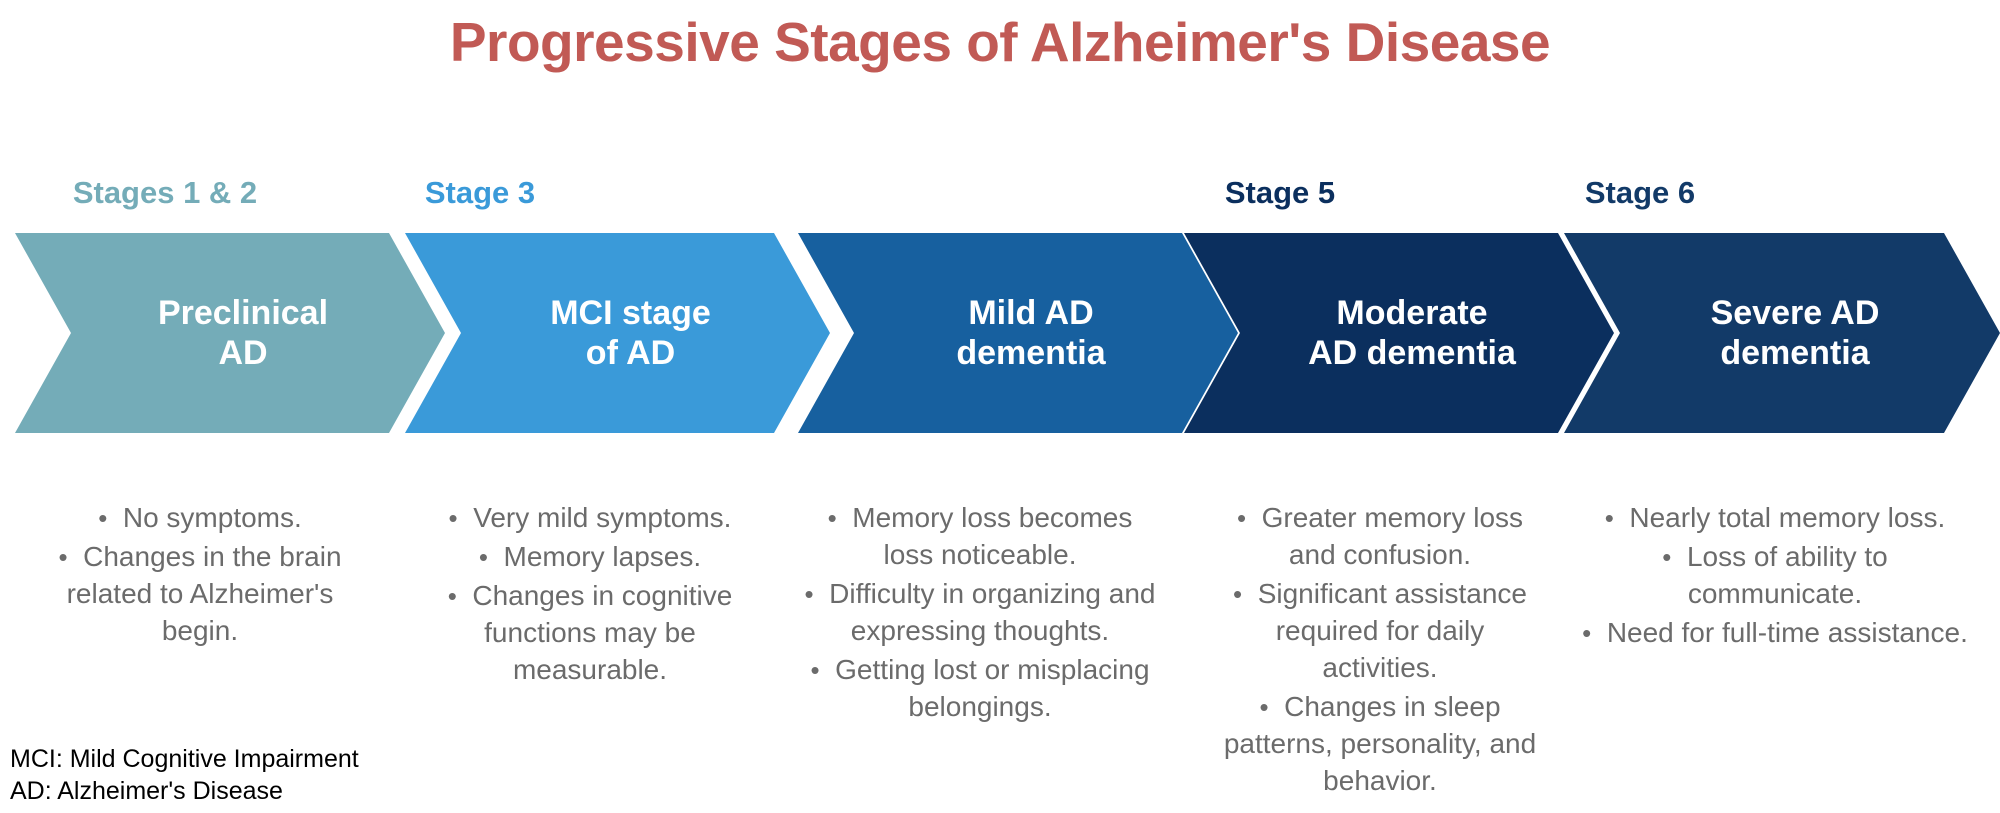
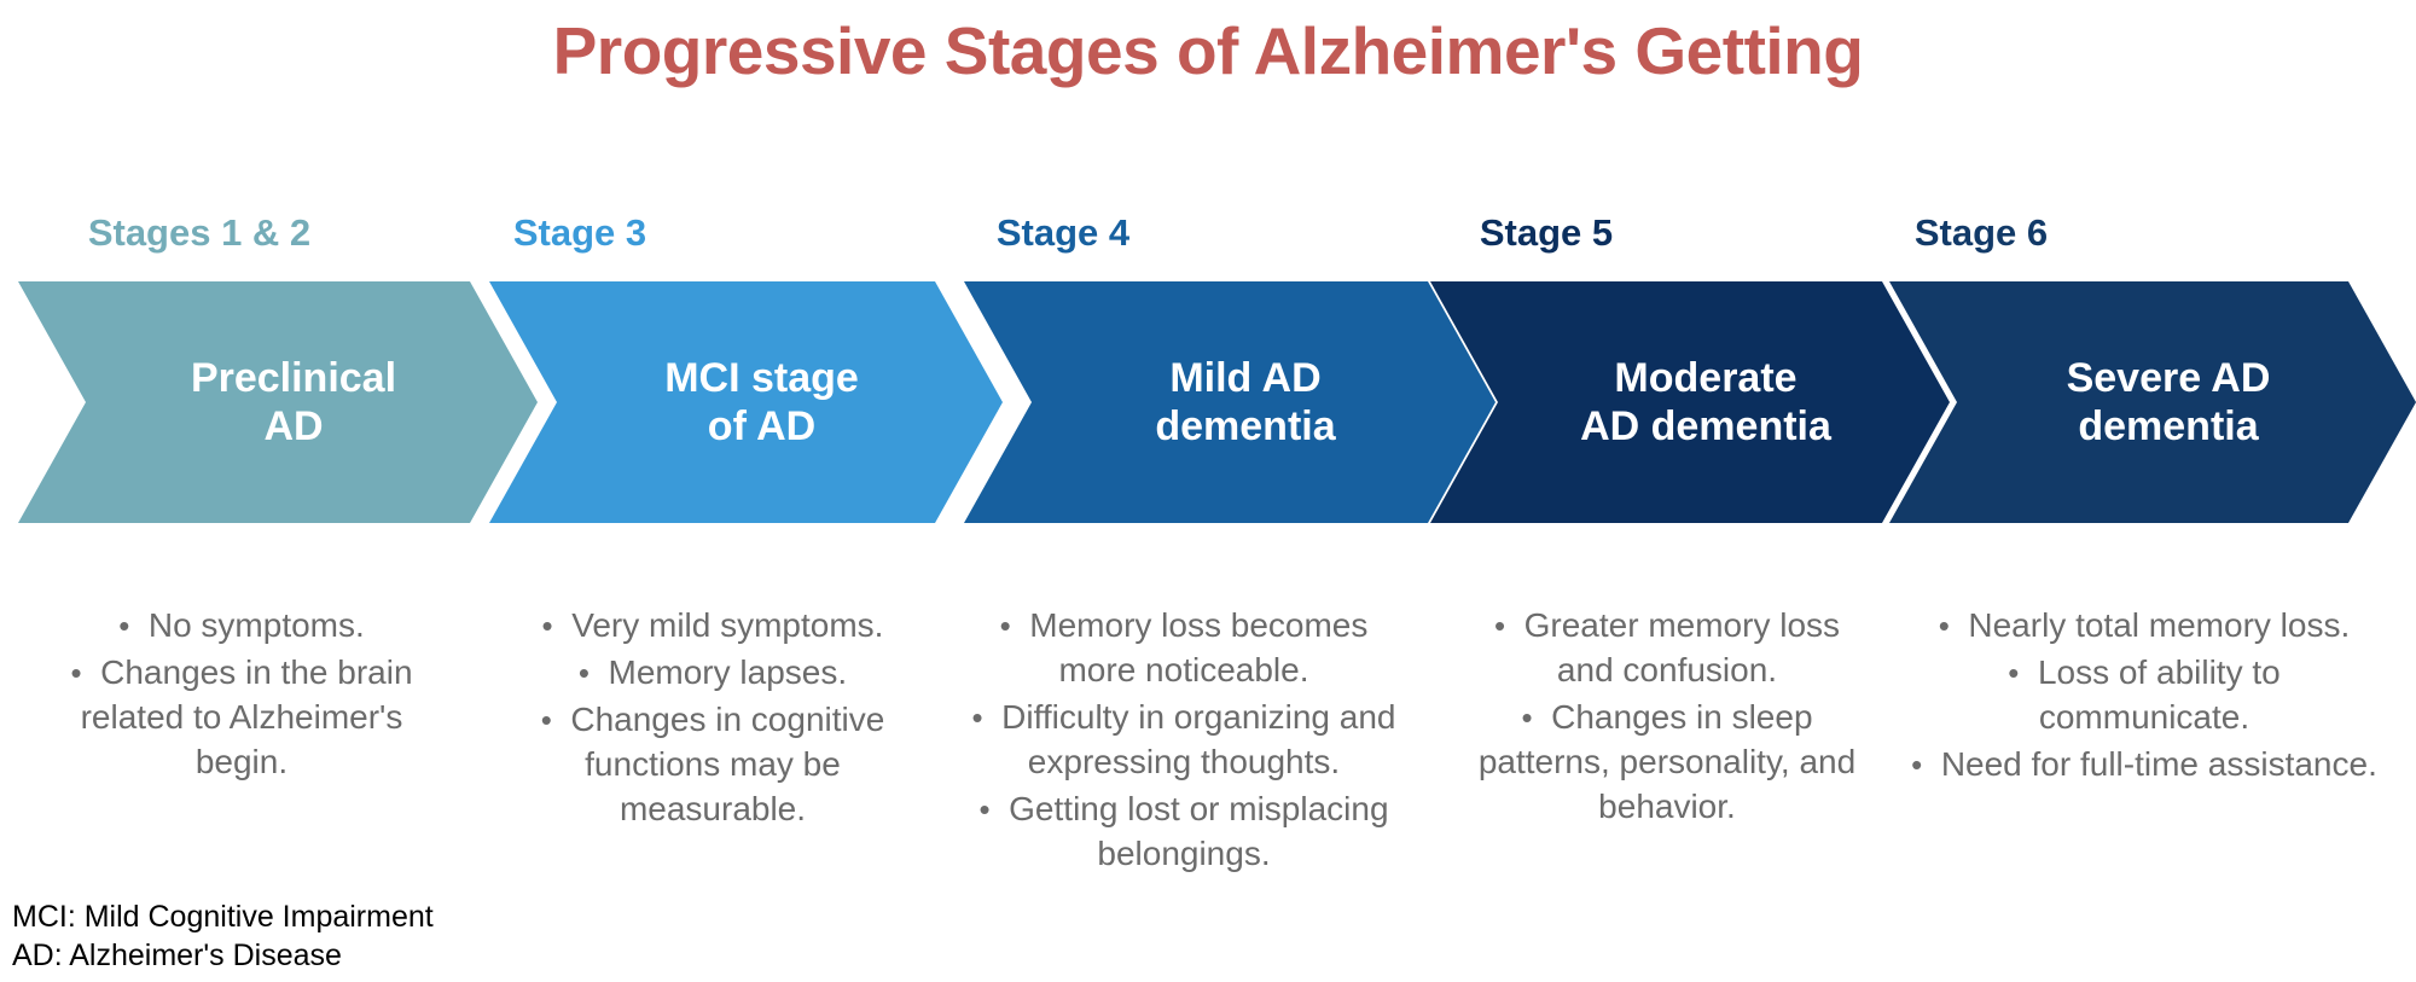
- Progressive Stages of Alzheimer's Disease
+ Progressive Stages of Alzheimer's Getting
  Stages 1 & 2
  Stage 3
+ Stage 4
  Stage 5
  Stage 6
  Preclinical
  AD
  MCI stage
  of AD
  Mild AD
  dementia
  Moderate
  AD dementia
  Severe AD
  dementia
  • No symptoms.
  • Changes in the brain related to Alzheimer's begin.
  • Very mild symptoms.
  • Memory lapses.
  • Changes in cognitive functions may be measurable.
- • Memory loss becomes loss noticeable.
+ • Memory loss becomes more noticeable.
  • Difficulty in organizing and expressing thoughts.
  • Getting lost or misplacing belongings.
  • Greater memory loss and confusion.
- • Significant assistance required for daily activities.
  • Changes in sleep patterns, personality, and behavior.
  • Nearly total memory loss.
  • Loss of ability to communicate.
  • Need for full-time assistance.
  MCI: Mild Cognitive Impairment
  AD: Alzheimer's Disease
